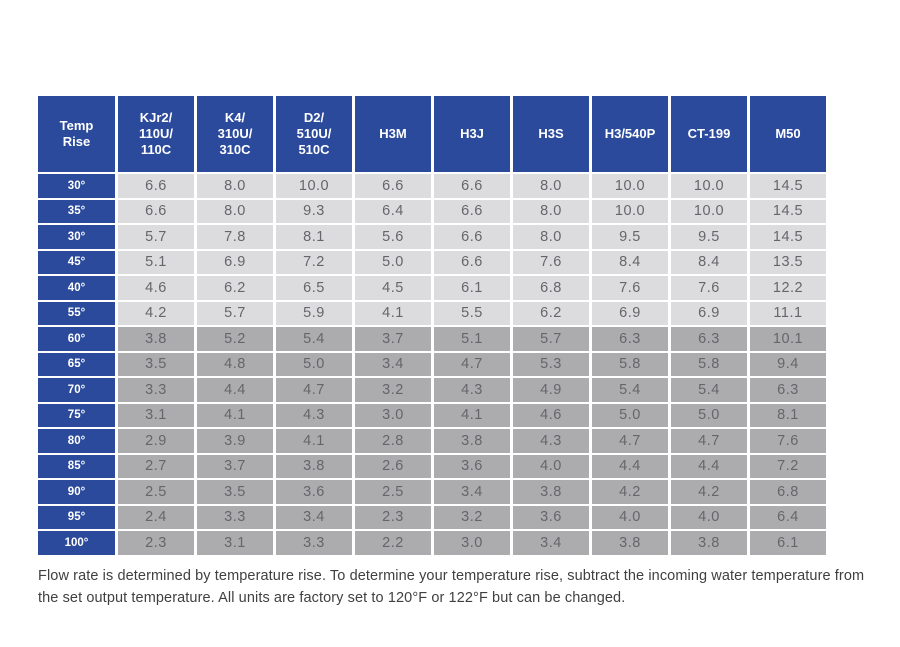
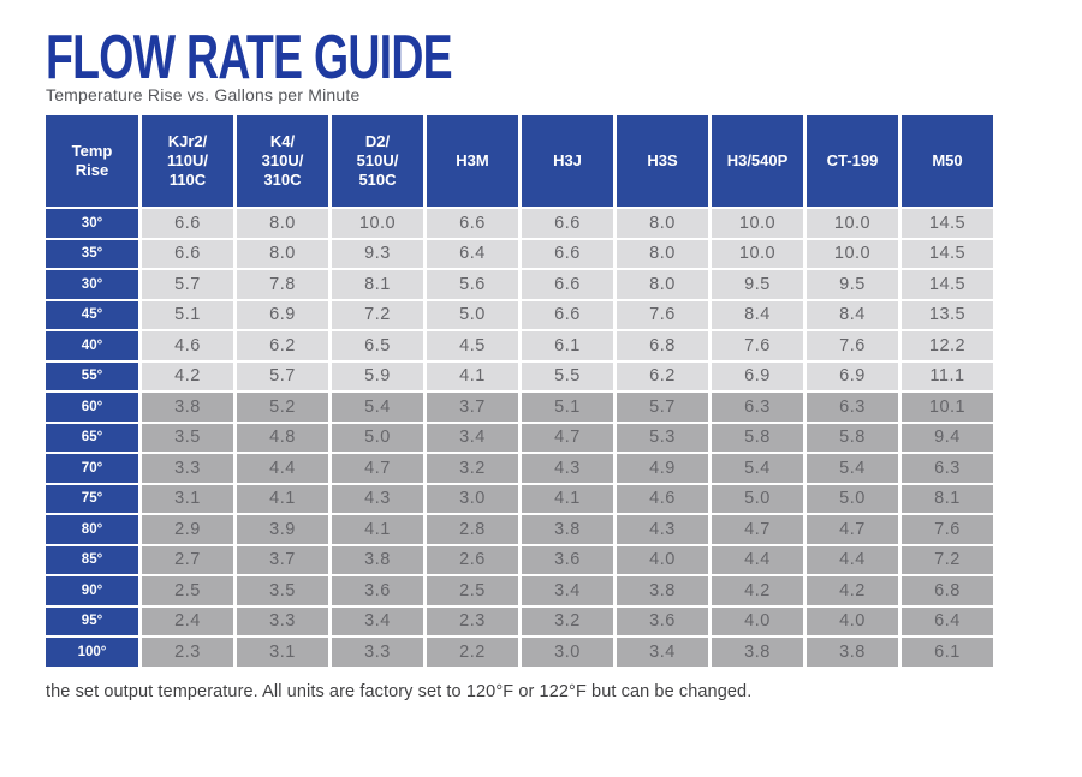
+ FLOW RATE GUIDE
+ Temperature Rise vs. Gallons per Minute
  TempRise	KJr2/110U/110C	K4/310U/310C	D2/510U/510C	H3M	H3J	H3S	H3/540P	CT-199	M50
  30°	6.6	8.0	10.0	6.6	6.6	8.0	10.0	10.0	14.5
  35°	6.6	8.0	9.3	6.4	6.6	8.0	10.0	10.0	14.5
  30°	5.7	7.8	8.1	5.6	6.6	8.0	9.5	9.5	14.5
  45°	5.1	6.9	7.2	5.0	6.6	7.6	8.4	8.4	13.5
  40°	4.6	6.2	6.5	4.5	6.1	6.8	7.6	7.6	12.2
  55°	4.2	5.7	5.9	4.1	5.5	6.2	6.9	6.9	11.1
  60°	3.8	5.2	5.4	3.7	5.1	5.7	6.3	6.3	10.1
  65°	3.5	4.8	5.0	3.4	4.7	5.3	5.8	5.8	9.4
  70°	3.3	4.4	4.7	3.2	4.3	4.9	5.4	5.4	6.3
  75°	3.1	4.1	4.3	3.0	4.1	4.6	5.0	5.0	8.1
  80°	2.9	3.9	4.1	2.8	3.8	4.3	4.7	4.7	7.6
  85°	2.7	3.7	3.8	2.6	3.6	4.0	4.4	4.4	7.2
  90°	2.5	3.5	3.6	2.5	3.4	3.8	4.2	4.2	6.8
  95°	2.4	3.3	3.4	2.3	3.2	3.6	4.0	4.0	6.4
  100°	2.3	3.1	3.3	2.2	3.0	3.4	3.8	3.8	6.1
- Flow rate is determined by temperature rise. To determine your temperature rise, subtract the incoming water temperature from
  the set output temperature. All units are factory set to 120°F or 122°F but can be changed.
